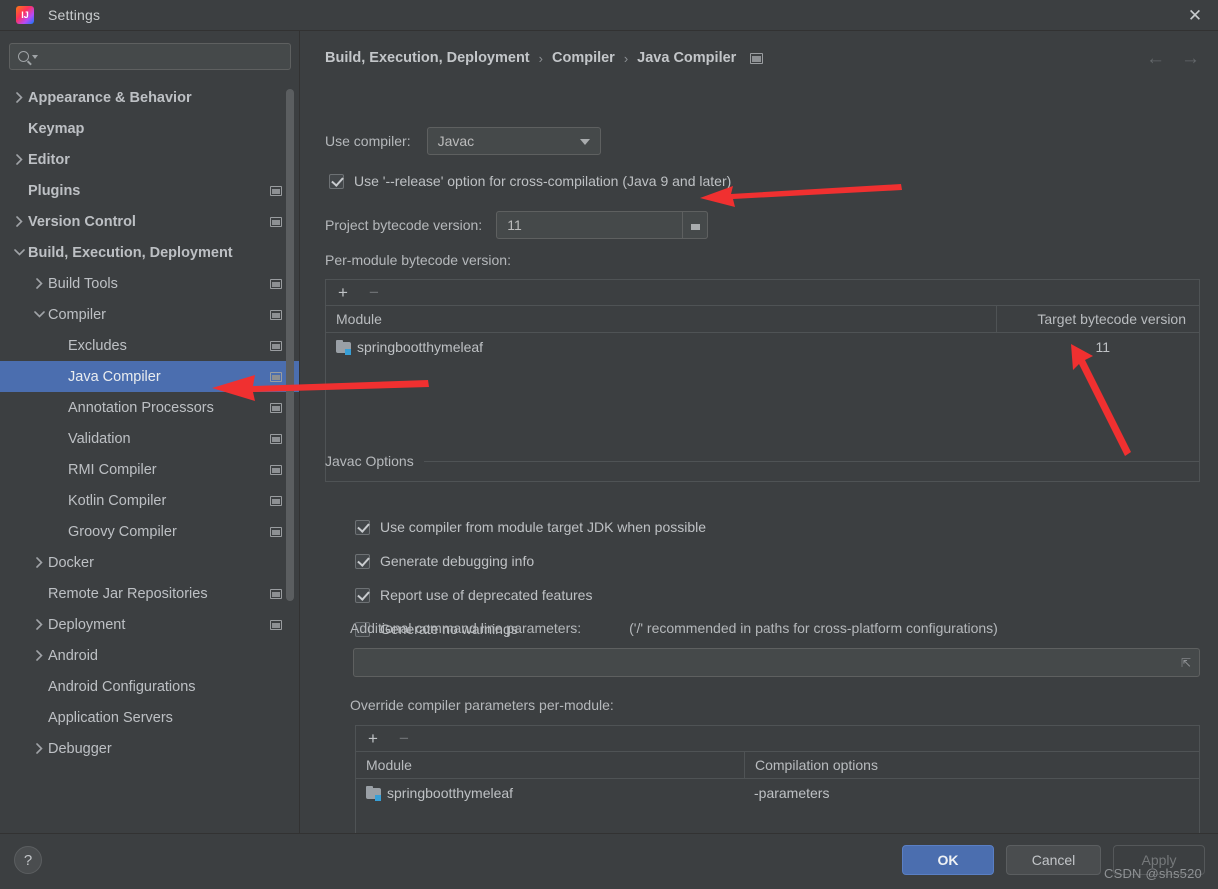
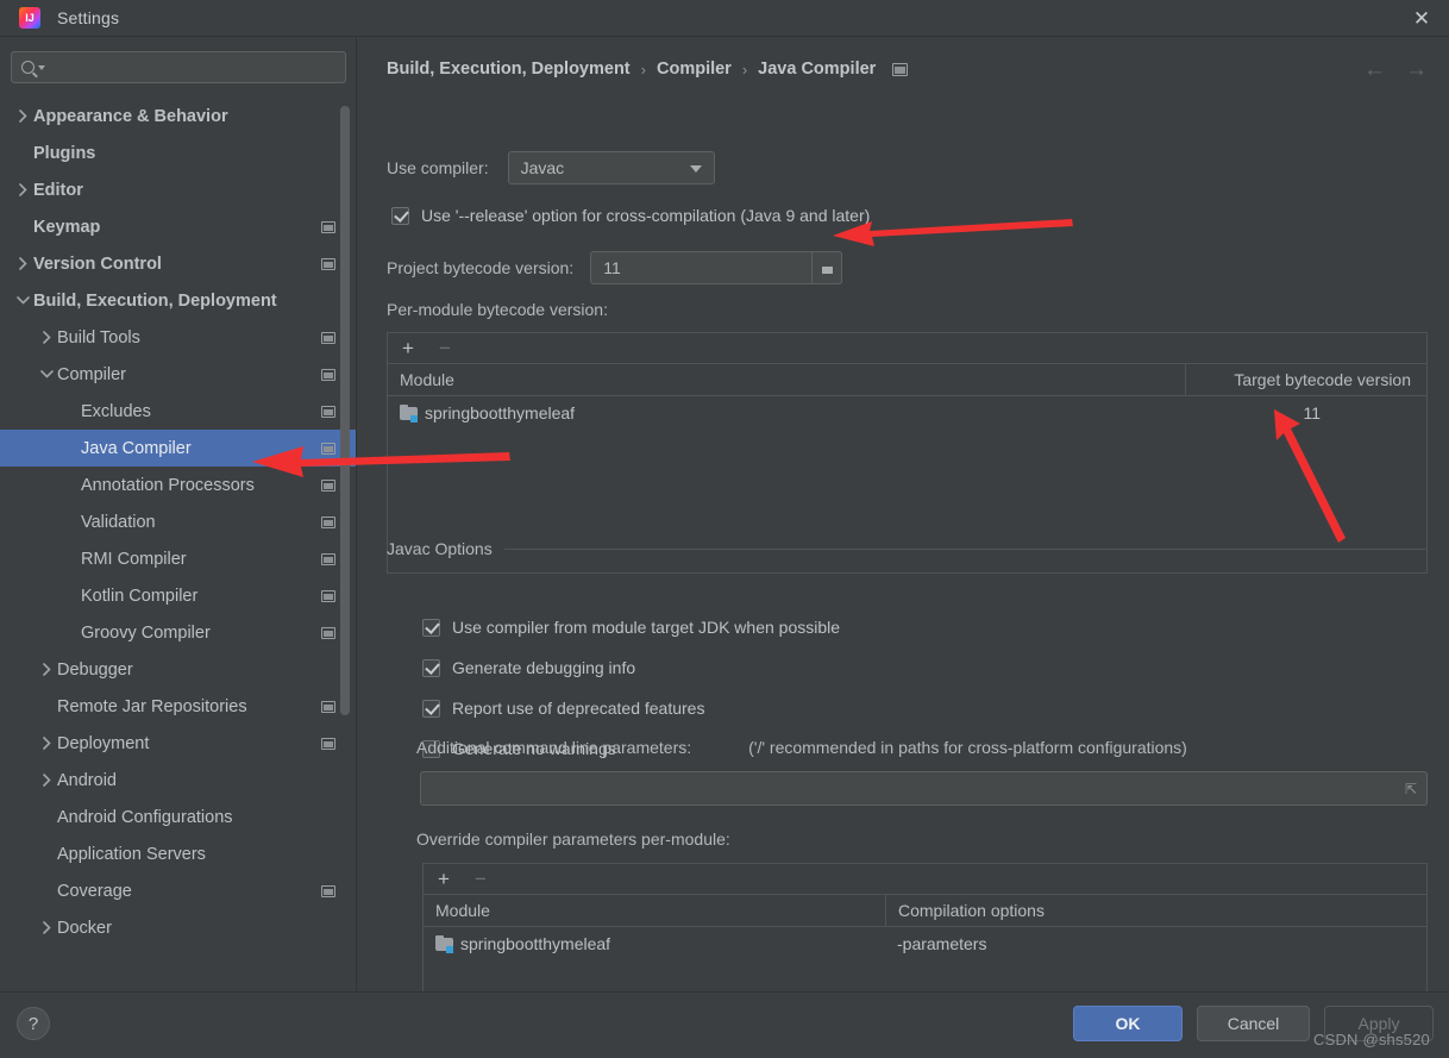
  Settings
  ✕
  Appearance & Behavior
- Keymap
+ Plugins
  Editor
- Plugins
+ Keymap
  Version Control
  Build, Execution, Deployment
  Build Tools
  Compiler
  Excludes
  Java Compiler
  Annotation Processors
  Validation
  RMI Compiler
  Kotlin Compiler
  Groovy Compiler
- Docker
+ Debugger
  Remote Jar Repositories
  Deployment
  Android
  Android Configurations
  Application Servers
+ Coverage
- Debugger
+ Docker
  Build, Execution, Deployment
  ›
  Compiler
  ›
  Java Compiler
  ←
  →
  Use compiler:
  Javac
  Use '--release' option for cross-compilation (Java 9 and later)
  Project bytecode version:
  11
  Per-module bytecode version:
  +
  −
  Module
  Target bytecode version
  springbootthymeleaf
  11
  Javac Options
  Use compiler from module target JDK when possible
  Generate debugging info
  Report use of deprecated features
  Generate no warnings
  Additional command line parameters:
  ('/' recommended in paths for cross-platform configurations)
  ⇱
  Override compiler parameters per-module:
  +
  −
  Module
  Compilation options
  springbootthymeleaf
  -parameters
  ?
  OK
  Cancel
  Apply
  CSDN @shs520
